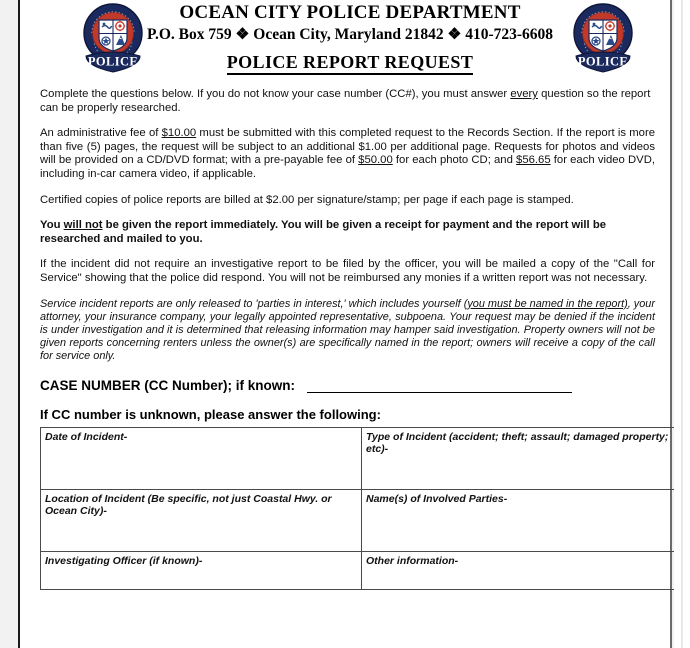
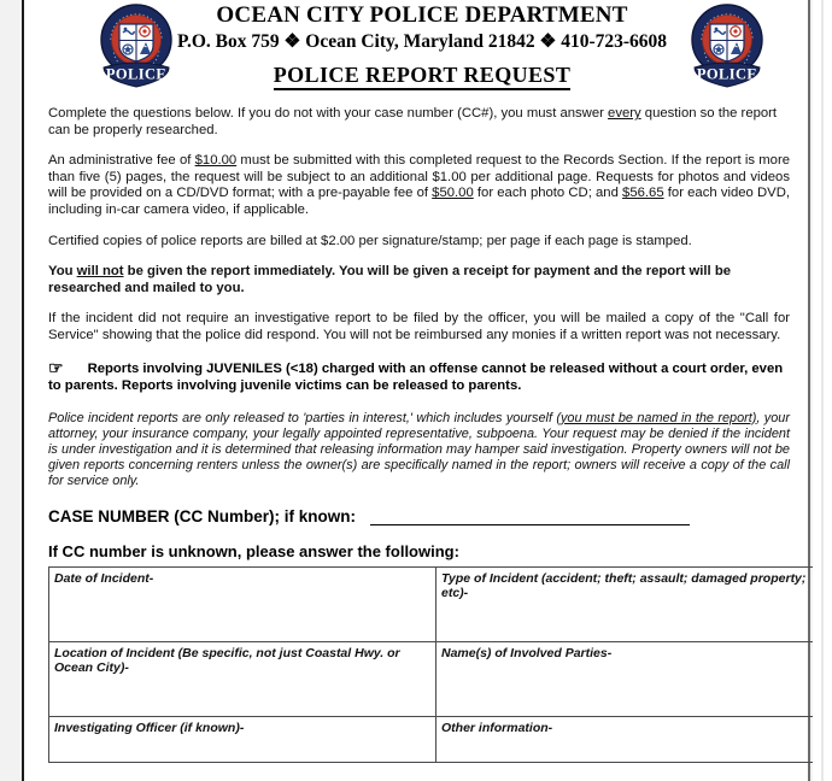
  POLICE
  OCEAN CITY POLICE DEPARTMENT
  P.O. Box 759 ❖ Ocean City, Maryland 21842 ❖ 410-723-6608
  POLICE
  POLICE REPORT REQUEST
- Complete the questions below. If you do not know your case number (CC#), you must answer every question so the report can be properly researched.
+ Complete the questions below. If you do not with your case number (CC#), you must answer every question so the report can be properly researched.
  An administrative fee of $10.00 must be submitted with this completed request to the Records Section. If the report is more than five (5) pages, the request will be subject to an additional $1.00 per additional page. Requests for photos and videos will be provided on a CD/DVD format; with a pre-payable fee of $50.00 for each photo CD; and $56.65 for each video DVD, including in-car camera video, if applicable.
  Certified copies of police reports are billed at $2.00 per signature/stamp; per page if each page is stamped.
  You will not be given the report immediately. You will be given a receipt for payment and the report will be researched and mailed to you.
  If the incident did not require an investigative report to be filed by the officer, you will be mailed a copy of the "Call for Service" showing that the police did respond. You will not be reimbursed any monies if a written report was not necessary.
+ ☞ Reports involving JUVENILES (<18) charged with an offense cannot be released without a court order, even to parents. Reports involving juvenile victims can be released to parents.
- Service incident reports are only released to 'parties in interest,' which includes yourself (you must be named in the report), your attorney, your insurance company, your legally appointed representative, subpoena. Your request may be denied if the incident is under investigation and it is determined that releasing information may hamper said investigation. Property owners will not be given reports concerning renters unless the owner(s) are specifically named in the report; owners will receive a copy of the call for service only.
+ Police incident reports are only released to 'parties in interest,' which includes yourself (you must be named in the report), your attorney, your insurance company, your legally appointed representative, subpoena. Your request may be denied if the incident is under investigation and it is determined that releasing information may hamper said investigation. Property owners will not be given reports concerning renters unless the owner(s) are specifically named in the report; owners will receive a copy of the call for service only.
  CASE NUMBER (CC Number); if known:
  If CC number is unknown, please answer the following:
  Date of Incident-	Type of Incident (accident; theft; assault; damaged property; etc)-
  Location of Incident (Be specific, not just Coastal Hwy. or Ocean City)-	Name(s) of Involved Parties-
  Investigating Officer (if known)-	Other information-
